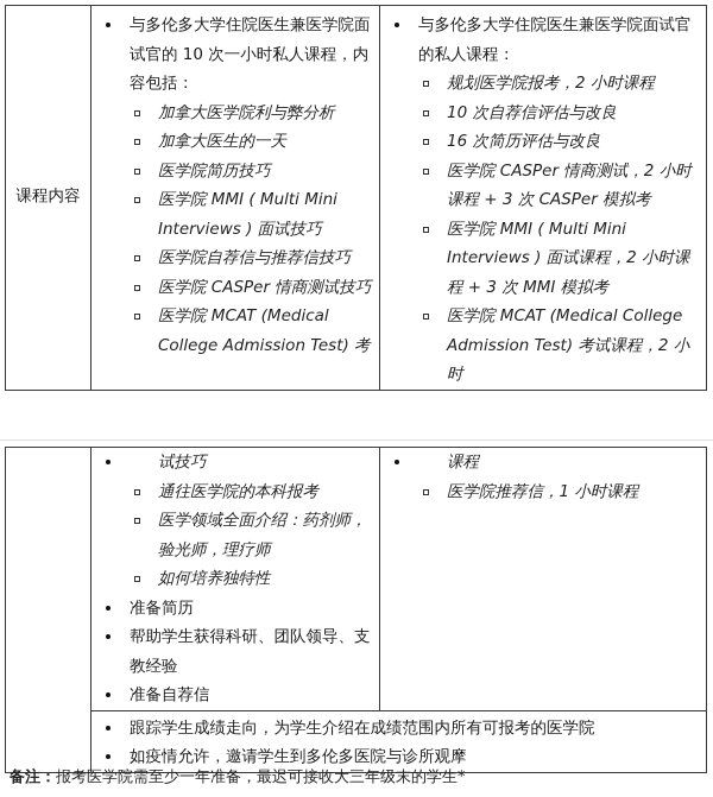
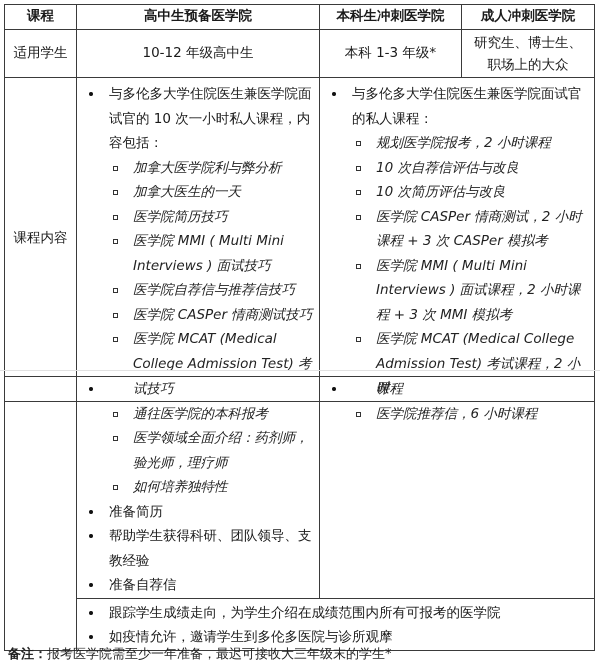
+ 课程	高中生预备医学院	本科生冲刺医学院	成人冲刺医学院
+ 适用学生	10-12 年级高中生	本科 1-3 年级*	研究生、博士生、 职场上的大众
- 课程内容	与多伦多大学住院医生兼医学院面试官的 10 次一小时私人课程，内容包括： 加拿大医学院利与弊分析 加拿大医生的一天 医学院简历技巧 医学院 MMI ( Multi Mini Interviews ) 面试技巧 医学院自荐信与推荐信技巧 医学院 CASPer 情商测试技巧 医学院 MCAT (Medical College Admission Test) 考	与多伦多大学住院医生兼医学院面试官的私人课程： 规划医学院报考，2 小时课程 10 次自荐信评估与改良 16 次简历评估与改良 医学院 CASPer 情商测试，2 小时课程 + 3 次 CASPer 模拟考 医学院 MMI ( Multi Mini Interviews ) 面试课程，2 小时课程 + 3 次 MMI 模拟考 医学院 MCAT (Medical College Admission Test) 考试课程，2 小时
+ 课程内容	与多伦多大学住院医生兼医学院面试官的 10 次一小时私人课程，内容包括： 加拿大医学院利与弊分析 加拿大医生的一天 医学院简历技巧 医学院 MMI ( Multi Mini Interviews ) 面试技巧 医学院自荐信与推荐信技巧 医学院 CASPer 情商测试技巧 医学院 MCAT (Medical College Admission Test) 考	与多伦多大学住院医生兼医学院面试官的私人课程： 规划医学院报考，2 小时课程 10 次自荐信评估与改良 10 次简历评估与改良 医学院 CASPer 情商测试，2 小时课程 + 3 次 CASPer 模拟考 医学院 MMI ( Multi Mini Interviews ) 面试课程，2 小时课程 + 3 次 MMI 模拟考 医学院 MCAT (Medical College Admission Test) 考试课程，2 小
- 	试技巧 通往医学院的本科报考 医学领域全面介绍：药剂师，验光师，理疗师 如何培养独特性 准备简历 帮助学生获得科研、团队领导、支教经验 准备自荐信	课程 医学院推荐信，1 小时课程
+ 	试技巧 通往医学院的本科报考 医学领域全面介绍：药剂师，验光师，理疗师 如何培养独特性 准备简历 帮助学生获得科研、团队领导、支教经验 准备自荐信	课程 医学院推荐信，6 小时课程
  跟踪学生成绩走向，为学生介绍在成绩范围内所有可报考的医学院 如疫情允许，邀请学生到多伦多医院与诊所观摩
  备注：报考医学院需至少一年准备，最迟可接收大三年级末的学生*
